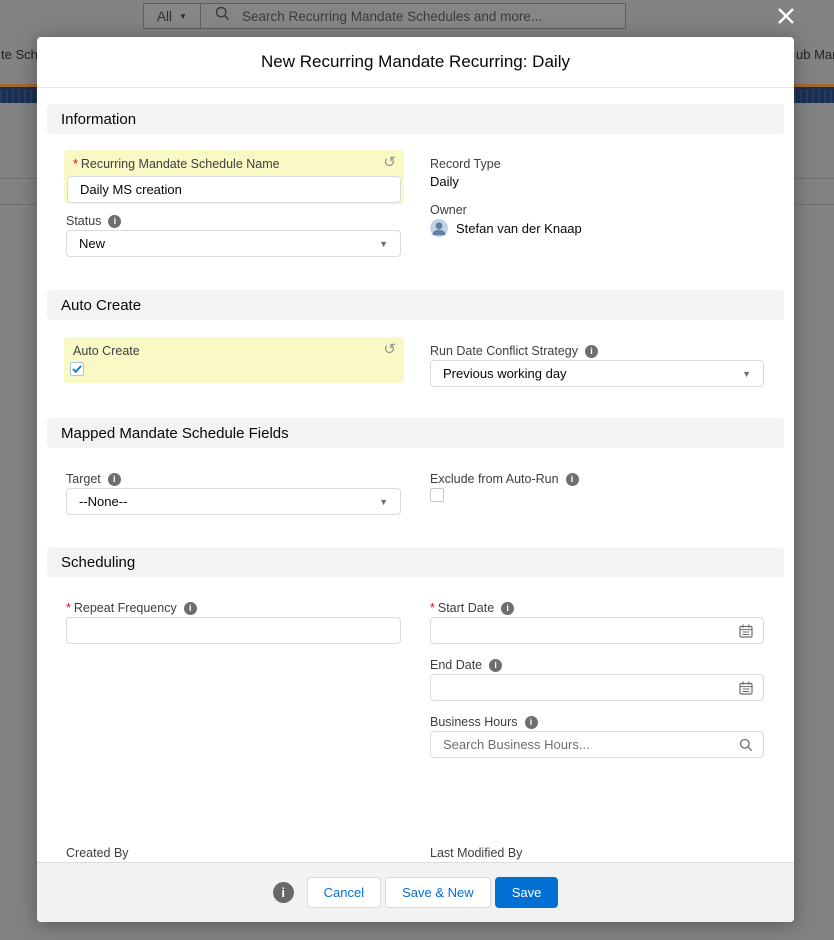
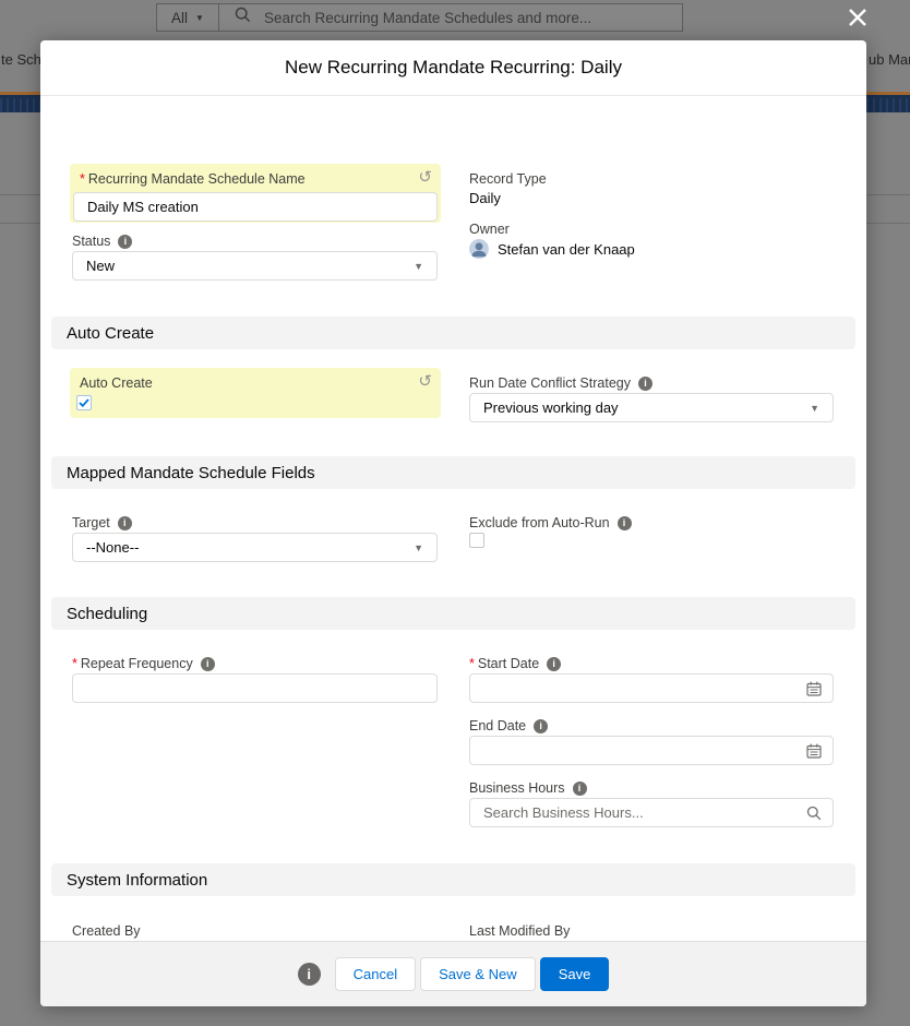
  All
  ▼
  Search Recurring Mandate Schedules and more...
  te Sch
  New Recurring Mandate Recurring: Daily
- Information
  *
  Recurring Mandate Schedule Name
  ↺
  Daily MS creation
  Status
  i
  New
  ▼
  Record Type
  Daily
  Owner
  Stefan van der Knaap
  Auto Create
  Auto Create
  ↺
  Run Date Conflict Strategy
  i
  Previous working day
  ▼
  Mapped Mandate Schedule Fields
  Target
  i
  --None--
  ▼
  Exclude from Auto-Run
  i
  Scheduling
  *
  Repeat Frequency
  i
  *
  Start Date
  i
  End Date
  i
  Business Hours
  i
  Search Business Hours...
+ System Information
  Created By
  Last Modified By
  i
  Cancel
  Save & New
  Save
